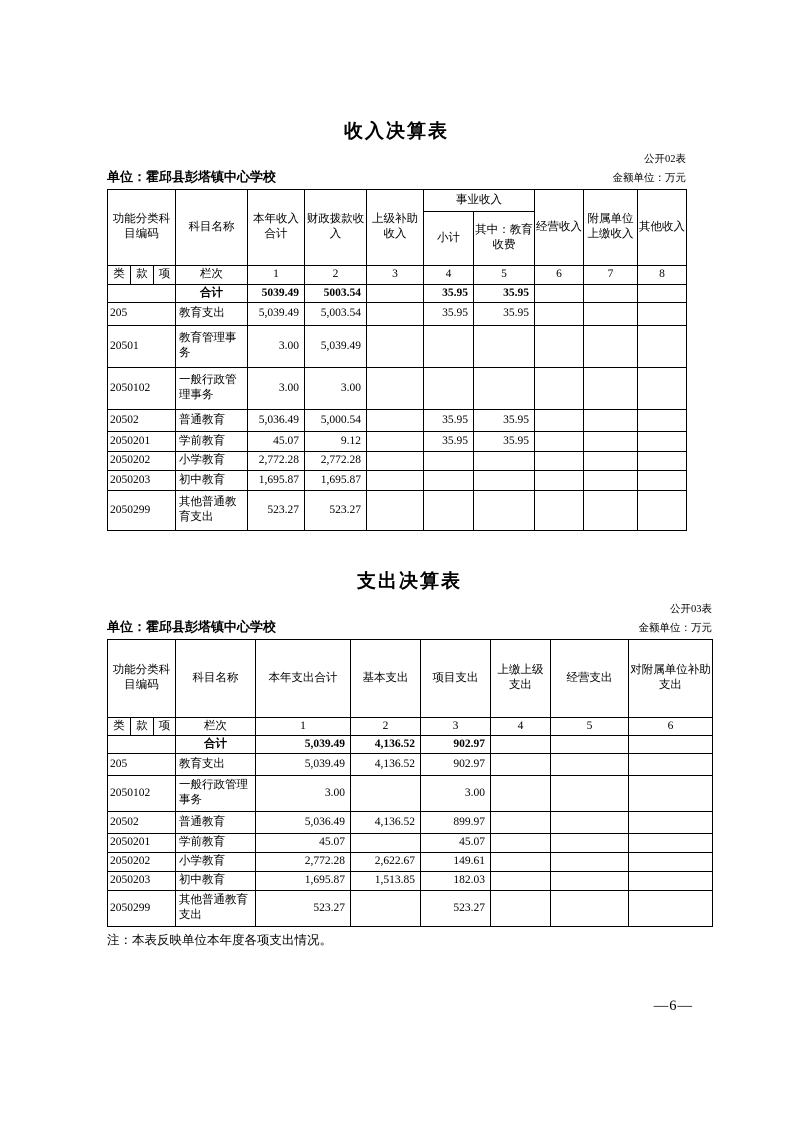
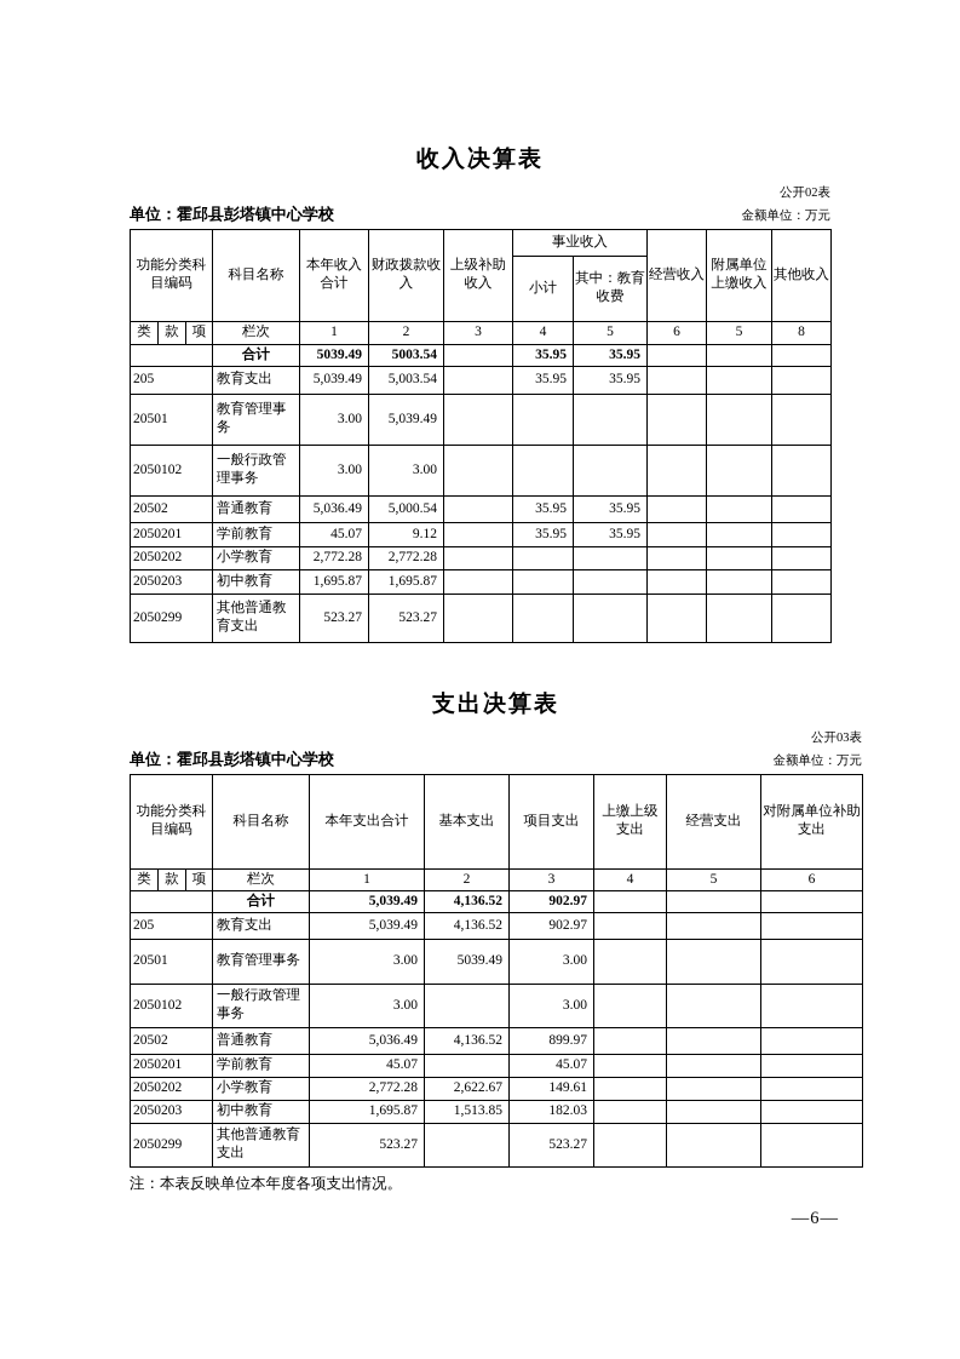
  收入决算表
  公开02表
  单位：霍邱县彭塔镇中心学校
  金额单位：万元
  功能分类科目编码	科目名称	本年收入合计	财政拨款收入	上级补助收入	事业收入	经营收入	附属单位上缴收入	其他收入
  小计	其中：教育收费
- 类	款	项	栏次	1	2	3	4	5	6	7	8
+ 类	款	项	栏次	1	2	3	4	5	6	5	8
  	合计	5039.49	5003.54		35.95	35.95
  205	教育支出	5,039.49	5,003.54		35.95	35.95
  20501	教育管理事务	3.00	5,039.49
  2050102	一般行政管理事务	3.00	3.00
  20502	普通教育	5,036.49	5,000.54		35.95	35.95
  2050201	学前教育	45.07	9.12		35.95	35.95
  2050202	小学教育	2,772.28	2,772.28
  2050203	初中教育	1,695.87	1,695.87
  2050299	其他普通教育支出	523.27	523.27
  支出决算表
  公开03表
  单位：霍邱县彭塔镇中心学校
  金额单位：万元
  功能分类科目编码	科目名称	本年支出合计	基本支出	项目支出	上缴上级支出	经营支出	对附属单位补助支出
  类	款	项	栏次	1	2	3	4	5	6
  	合计	5,039.49	4,136.52	902.97
  205	教育支出	5,039.49	4,136.52	902.97
+ 20501	教育管理事务	3.00	5039.49	3.00
  2050102	一般行政管理事务	3.00		3.00
  20502	普通教育	5,036.49	4,136.52	899.97
  2050201	学前教育	45.07		45.07
  2050202	小学教育	2,772.28	2,622.67	149.61
  2050203	初中教育	1,695.87	1,513.85	182.03
  2050299	其他普通教育支出	523.27		523.27
  注：本表反映单位本年度各项支出情况。
  —6—
